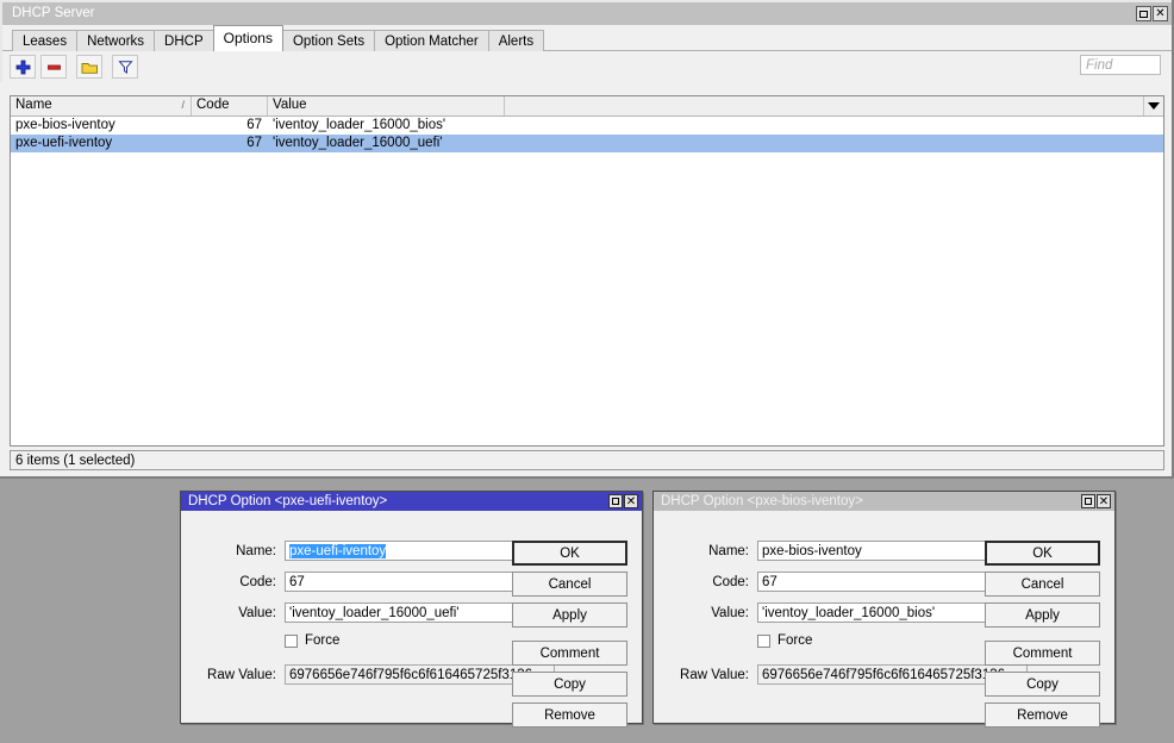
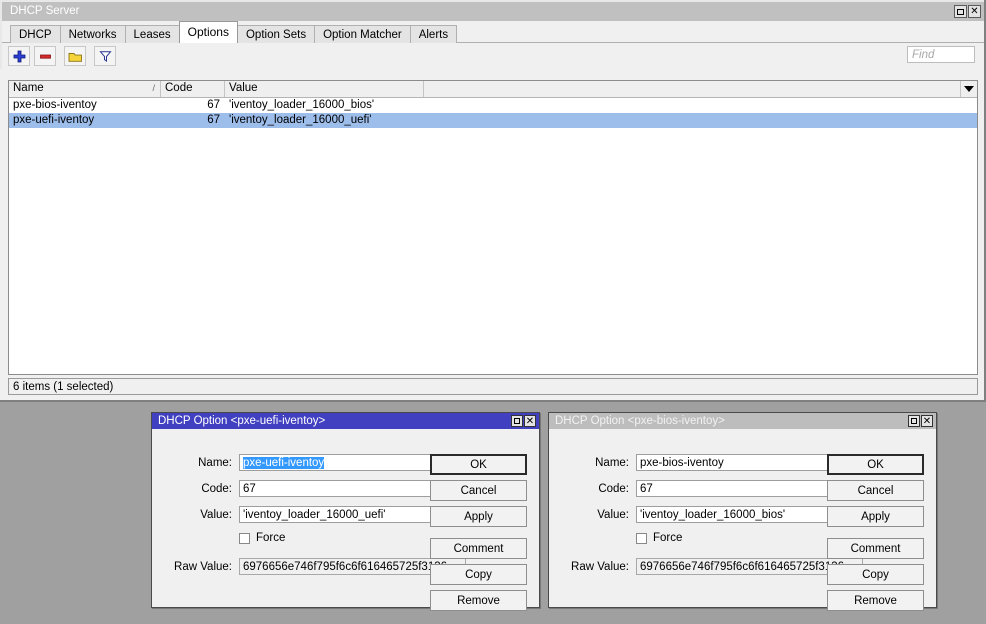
  DHCP Server
  ✕
- Leases
+ DHCP
  Networks
- DHCP
+ Leases
  Options
  Option Sets
  Option Matcher
  Alerts
  Find
  Name
  /
  Code
  Value
  pxe-bios-iventoy
  67
  'iventoy_loader_16000_bios'
  pxe-uefi-iventoy
  67
  'iventoy_loader_16000_uefi'
  6 items (1 selected)
  DHCP Option <pxe-uefi-iventoy>
  ✕
  Name:
  pxe-uefi-iventoy
  Code:
  67
  Value:
  'iventoy_loader_16000_uefi'
  Force
  Raw Value:
  6976656e746f795f6c6f616465725f3
  OK
  Cancel
  Apply
  Comment
  Copy
  Remove
  DHCP Option <pxe-bios-iventoy>
  ✕
  Name:
  pxe-bios-iventoy
  Code:
  67
  Value:
  'iventoy_loader_16000_bios'
  Force
  Raw Value:
  6976656e746f795f6c6f616465725f3
  OK
  Cancel
  Apply
  Comment
  Copy
  Remove
